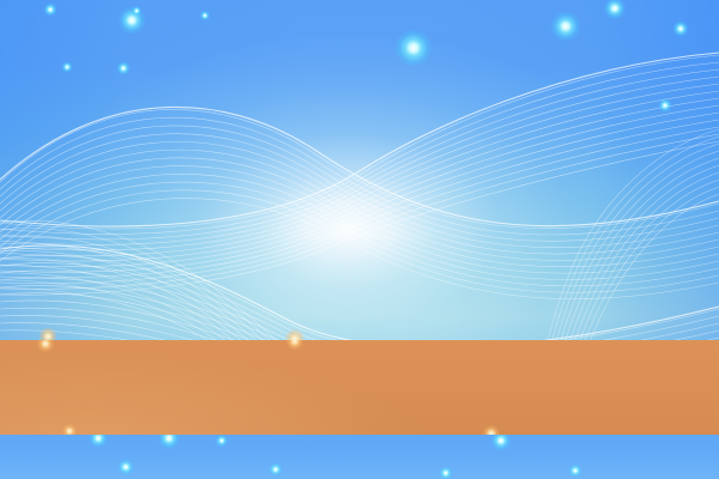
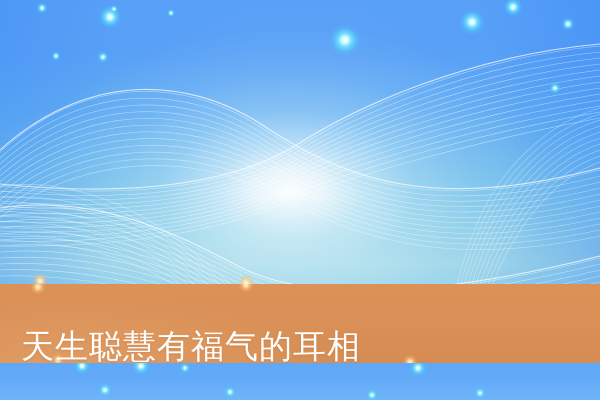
+ 天生聪慧有福气的耳相
